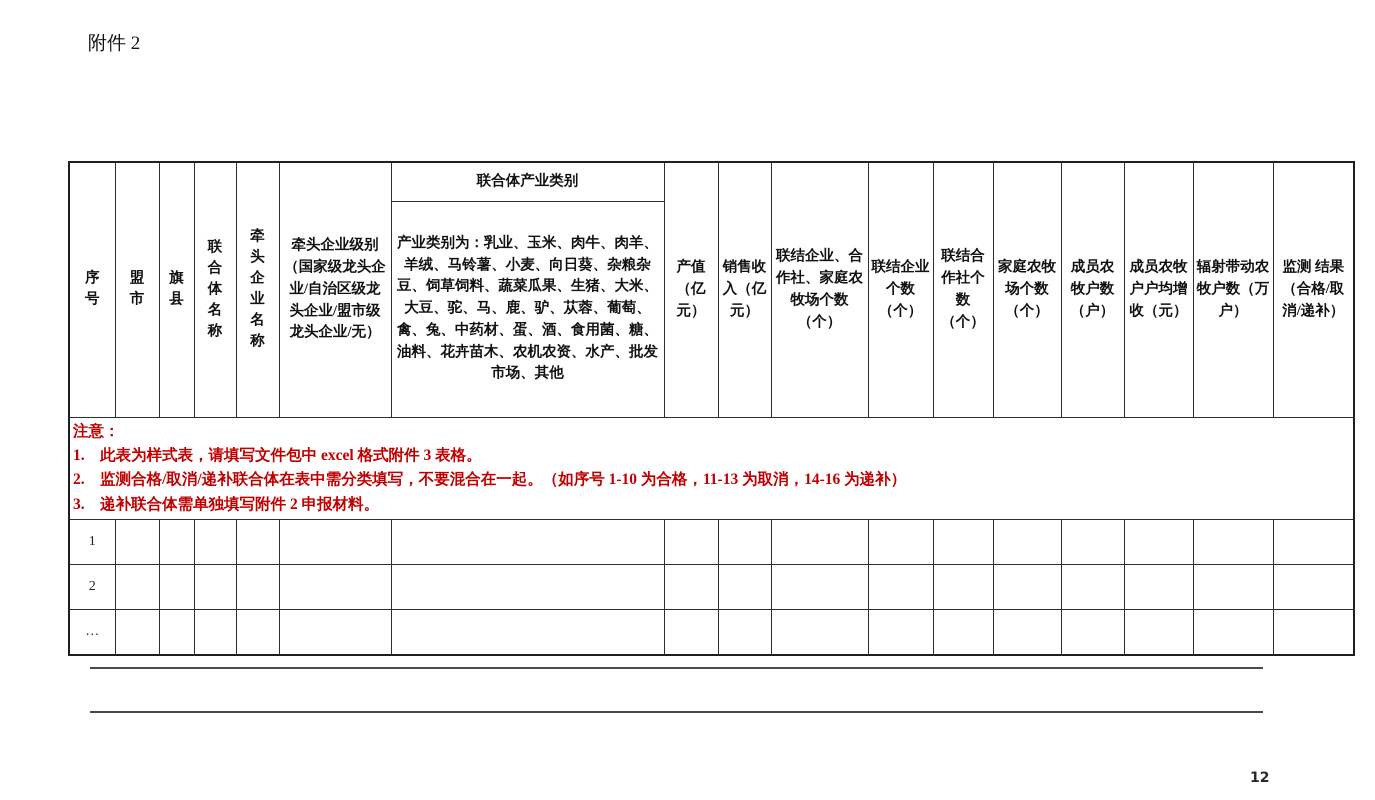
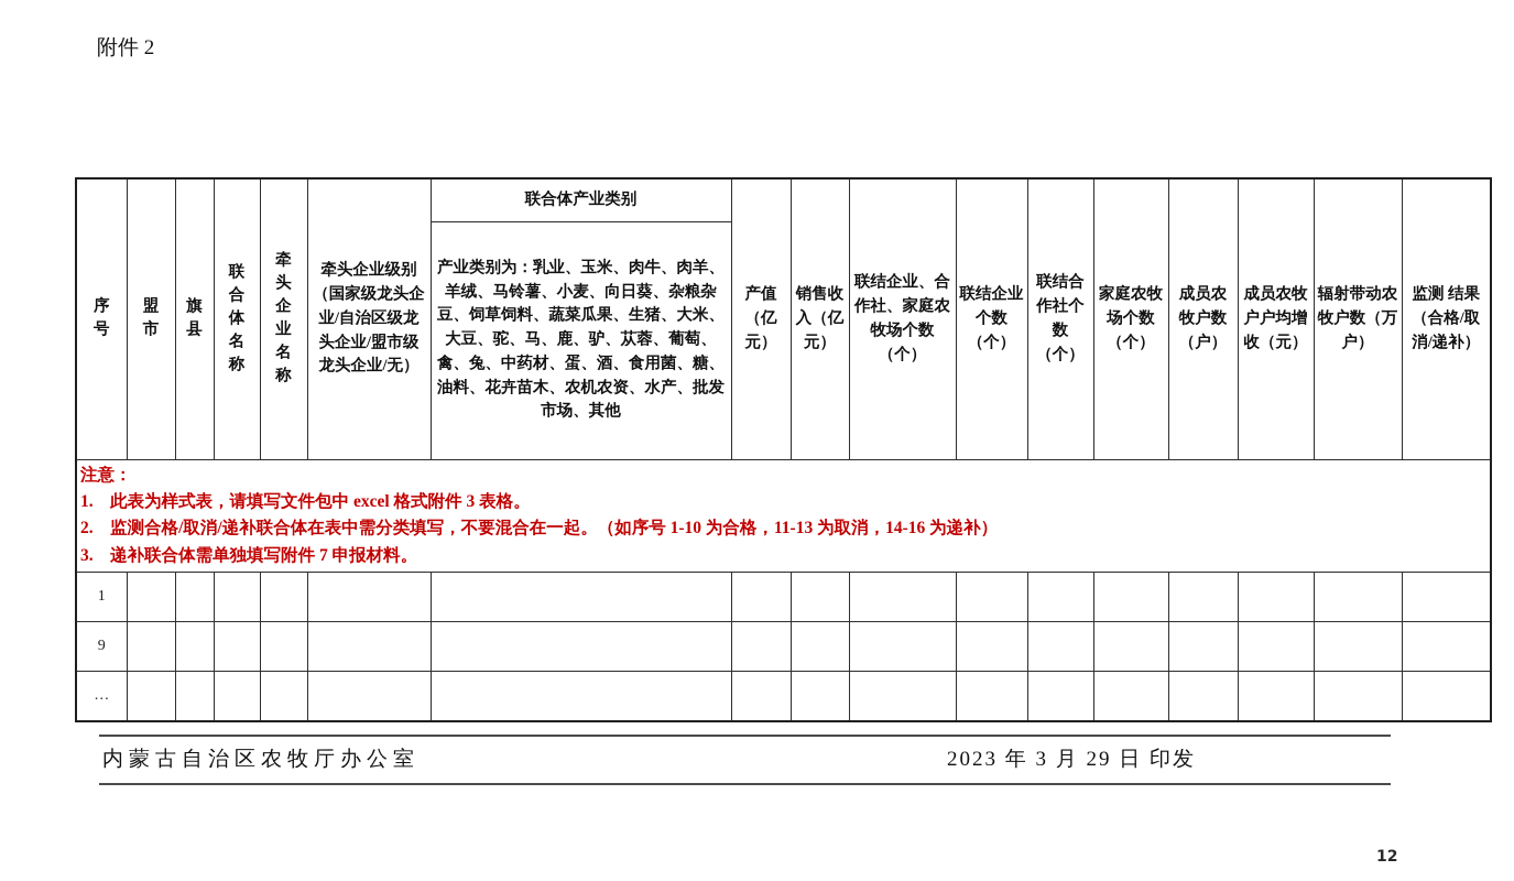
  附件 2
  序号	盟市	旗县	联合体名称	牵头企业名称	牵头企业级别（国家级龙头企业/自治区级龙头企业/盟市级龙头企业/无）	联合体产业类别	产值（亿元）	销售收入（亿元）	联结企业、合作社、家庭农牧场个数（个）	联结企业个数（个）	联结合作社个数（个）	家庭农牧场个数（个）	成员农牧户数（户）	成员农牧户户均增收（元）	辐射带动农牧户数（万户）	监测 结果（合格/取消/递补）
  产业类别为：乳业、玉米、肉牛、肉羊、羊绒、马铃薯、小麦、向日葵、杂粮杂豆、饲草饲料、蔬菜瓜果、生猪、大米、大豆、驼、马、鹿、驴、苁蓉、葡萄、禽、兔、中药材、蛋、酒、食用菌、糖、油料、花卉苗木、农机农资、水产、批发市场、其他
- 注意： 1. 此表为样式表，请填写文件包中 excel 格式附件 3 表格。 2. 监测合格/取消/递补联合体在表中需分类填写，不要混合在一起。（如序号 1-10 为合格，11-13 为取消，14-16 为递补） 3. 递补联合体需单独填写附件 2 申报材料。
+ 注意： 1. 此表为样式表，请填写文件包中 excel 格式附件 3 表格。 2. 监测合格/取消/递补联合体在表中需分类填写，不要混合在一起。（如序号 1-10 为合格，11-13 为取消，14-16 为递补） 3. 递补联合体需单独填写附件 7 申报材料。
  1
- 2
+ 9
  …
+ 内蒙古自治区农牧厅办公室
+ 2023 年 3 月 29 日 印发
  12
